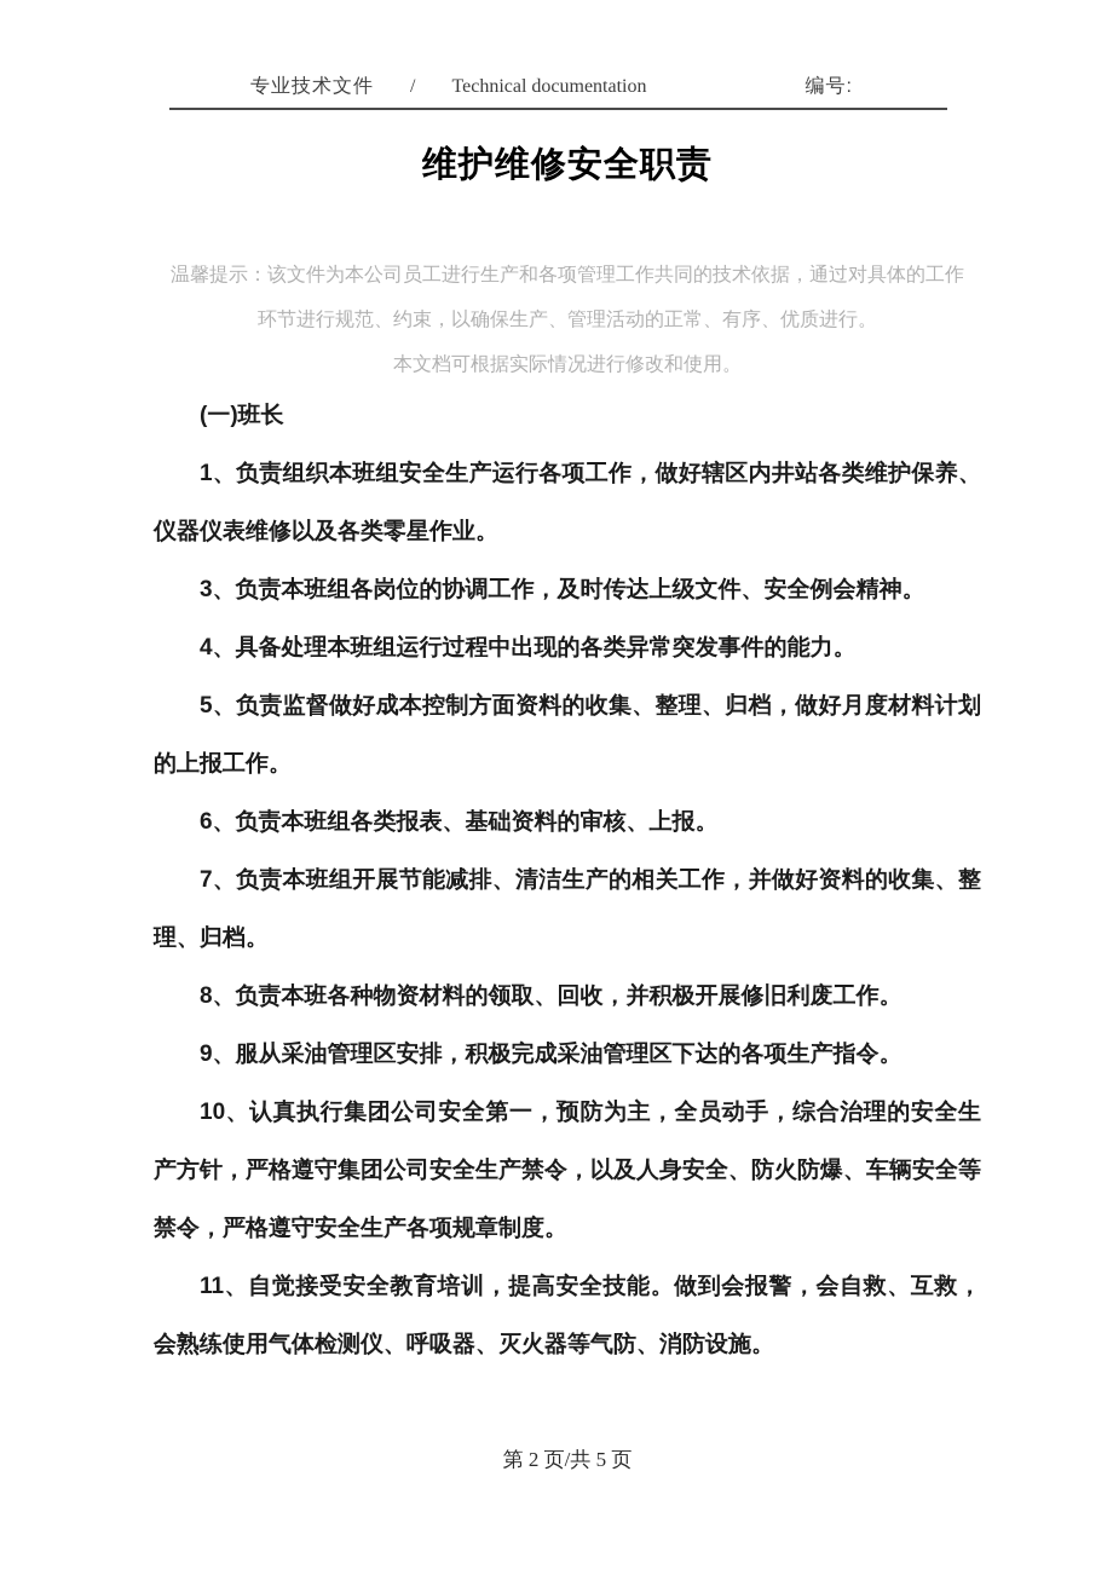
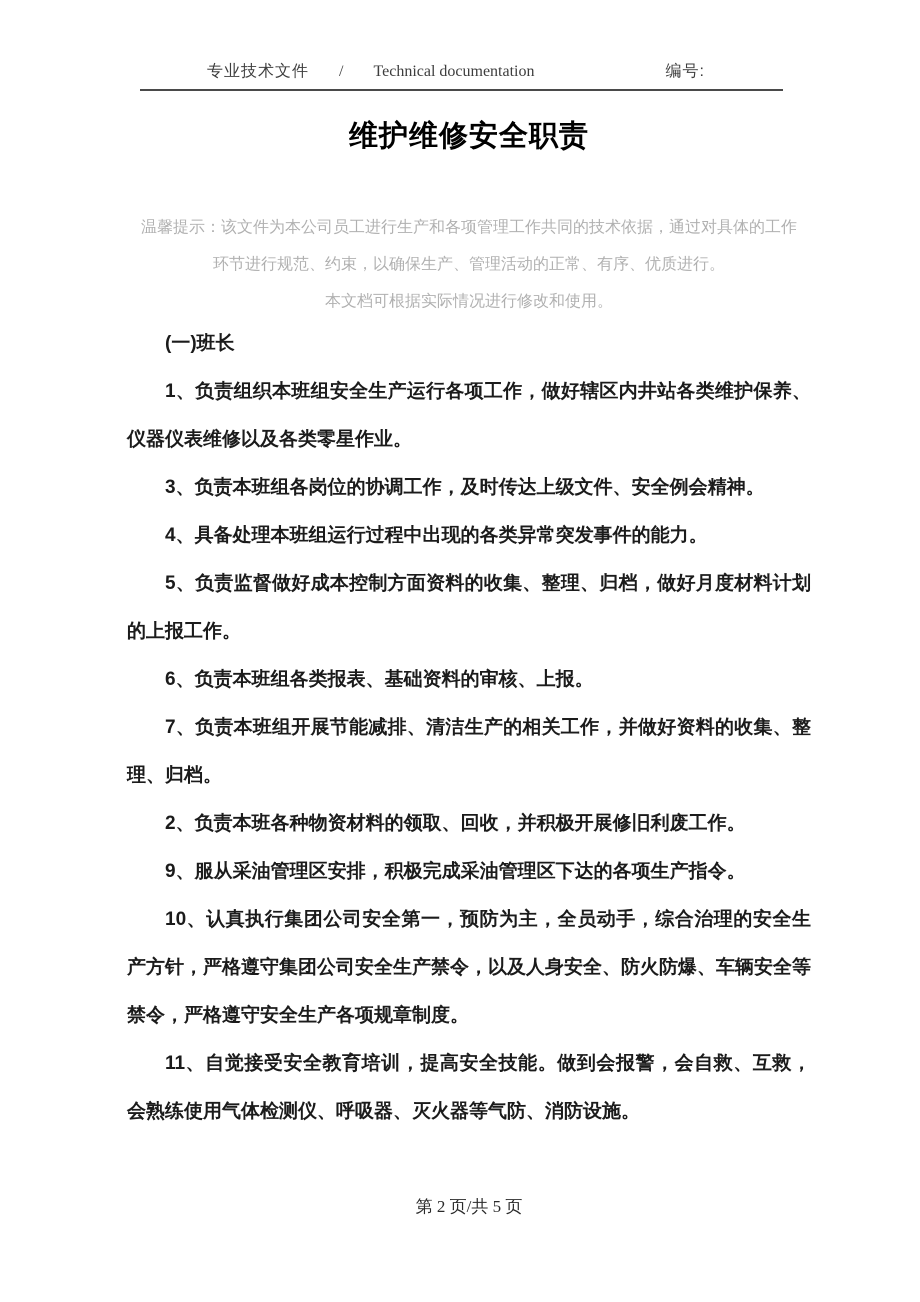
  专业技术文件
  /
  Technical documentation
  编号:
  维护维修安全职责
  温馨提示：该文件为本公司员工进行生产和各项管理工作共同的技术依据，通过对具体的工作
  环节进行规范、约束，以确保生产、管理活动的正常、有序、优质进行。
  本文档可根据实际情况进行修改和使用。
  (一)班长
  1、负责组织本班组安全生产运行各项工作，做好辖区内井站各类维护保养、仪器仪表维修以及各类零星作业。
  3、负责本班组各岗位的协调工作，及时传达上级文件、安全例会精神。
  4、具备处理本班组运行过程中出现的各类异常突发事件的能力。
  5、负责监督做好成本控制方面资料的收集、整理、归档，做好月度材料计划的上报工作。
  6、负责本班组各类报表、基础资料的审核、上报。
  7、负责本班组开展节能减排、清洁生产的相关工作，并做好资料的收集、整理、归档。
- 8、负责本班各种物资材料的领取、回收，并积极开展修旧利废工作。
+ 2、负责本班各种物资材料的领取、回收，并积极开展修旧利废工作。
  9、服从采油管理区安排，积极完成采油管理区下达的各项生产指令。
  10、认真执行集团公司安全第一，预防为主，全员动手，综合治理的安全生产方针，严格遵守集团公司安全生产禁令，以及人身安全、防火防爆、车辆安全等禁令，严格遵守安全生产各项规章制度。
  11、自觉接受安全教育培训，提高安全技能。做到会报警，会自救、互救，会熟练使用气体检测仪、呼吸器、灭火器等气防、消防设施。
  第 2 页/共 5 页
